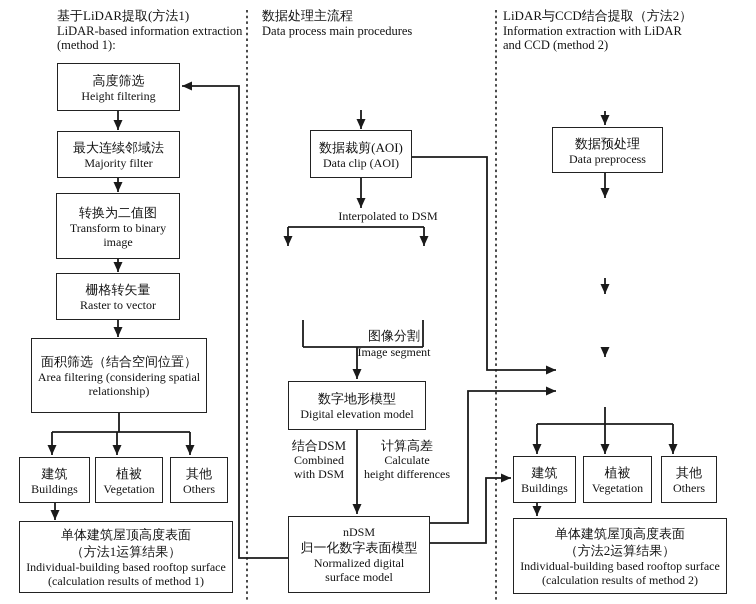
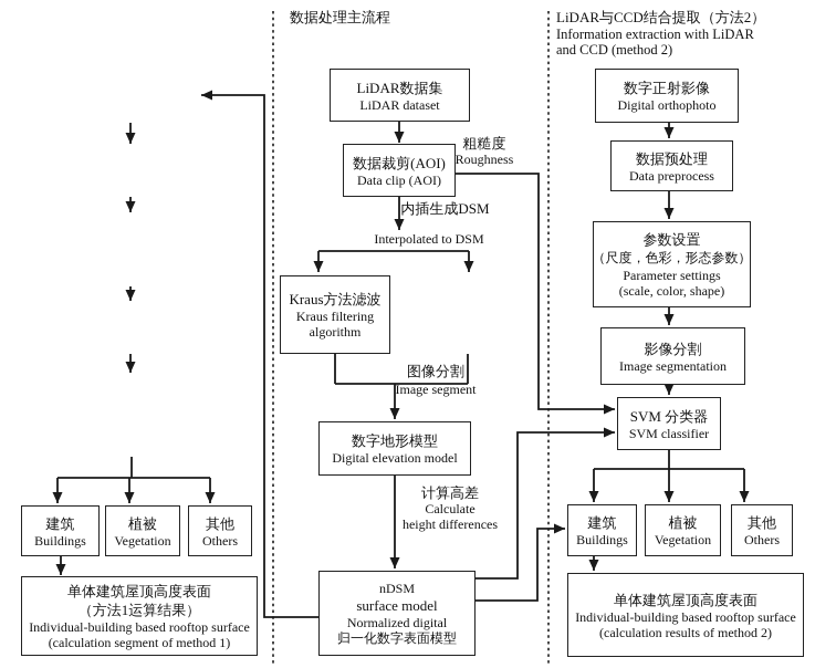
- 基于LiDAR提取(方法1)
- LiDAR-based information extraction
- (method 1):
  数据处理主流程
- Data process main procedures
  LiDAR与CCD结合提取（方法2）
  Information extraction with LiDAR
  and CCD (method 2)
- 高度筛选
- Height filtering
- 最大连续邻域法
- Majority filter
- 转换为二值图
- Transform to binary
- image
- 栅格转矢量
- Raster to vector
- 面积筛选（结合空间位置）
- Area filtering (considering spatial
- relationship)
  建筑
  Buildings
  植被
  Vegetation
  其他
  Others
  单体建筑屋顶高度表面
  （方法1运算结果）
  Individual-building based rooftop surface
- (calculation results of method 1)
+ (calculation segment of method 1)
+ LiDAR数据集
+ LiDAR dataset
  数据裁剪(AOI)
  Data clip (AOI)
+ Kraus方法滤波
+ Kraus filtering
+ algorithm
  数字地形模型
  Digital elevation model
  nDSM
- 归一化数字表面模型
+ surface model
  Normalized digital
- surface model
+ 归一化数字表面模型
+ 粗糙度
+ Roughness
+ 内插生成DSM
  Interpolated to DSM
  图像分割
  Image segment
- 结合DSM
- Combined
- with DSM
  计算高差
  Calculate
  height differences
+ 数字正射影像
+ Digital orthophoto
  数据预处理
  Data preprocess
+ 参数设置
+ （尺度，色彩，形态参数）
+ Parameter settings
+ (scale, color, shape)
+ 影像分割
+ Image segmentation
+ SVM 分类器
+ SVM classifier
  建筑
  Buildings
  植被
  Vegetation
  其他
  Others
  单体建筑屋顶高度表面
- （方法2运算结果）
  Individual-building based rooftop surface
  (calculation results of method 2)
